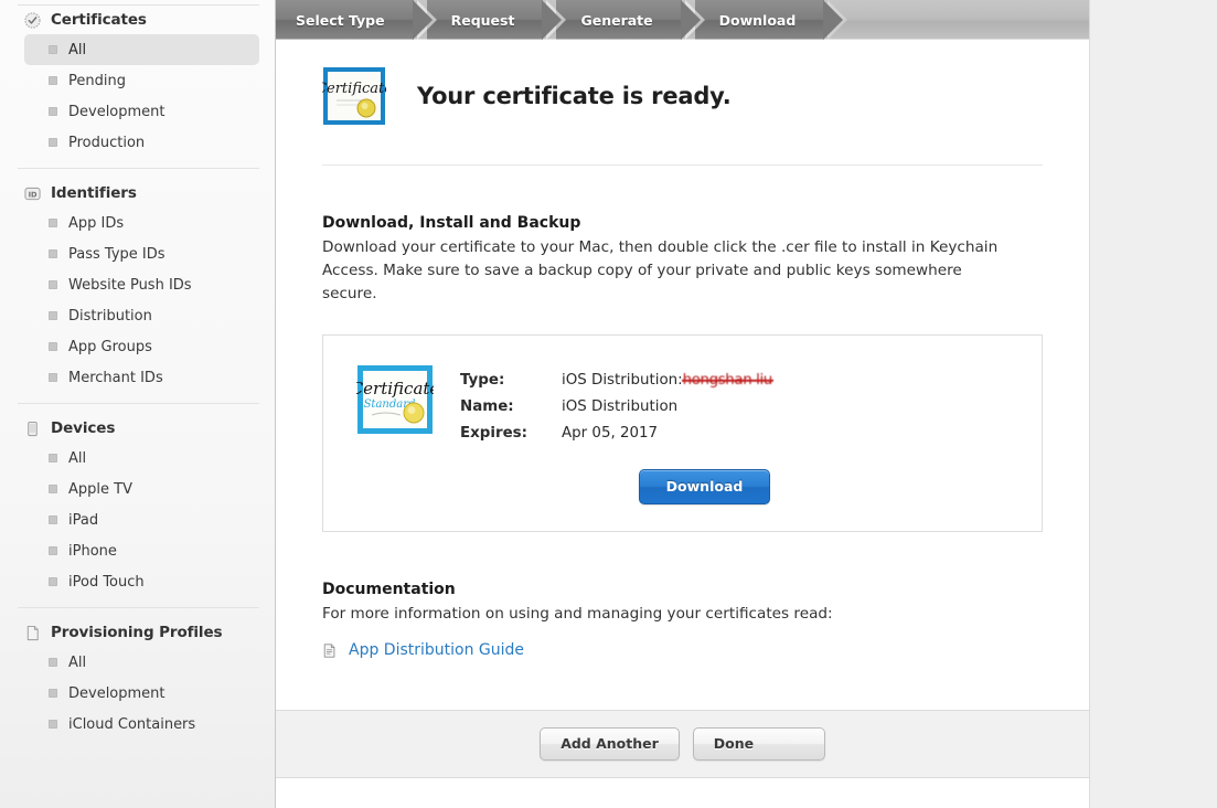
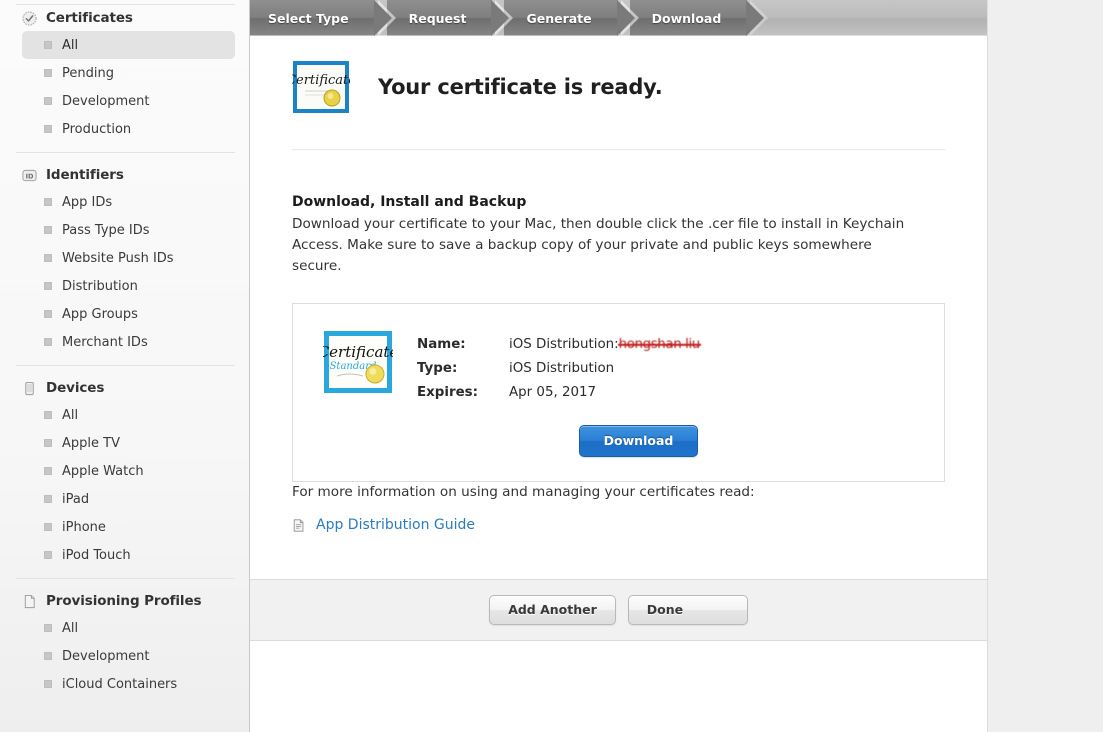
  Certificates
  All
  Pending
  Development
  Production
  ID
  Identifiers
  App IDs
  Pass Type IDs
  Website Push IDs
  Distribution
  App Groups
  Merchant IDs
  Devices
  All
  Apple TV
+ Apple Watch
  iPad
  iPhone
  iPod Touch
  Provisioning Profiles
  All
  Development
  iCloud Containers
  Select Type
  Request
  Generate
  Download
  Certificat
  Your certificate is ready.
  Download, Install and Backup
  Download your certificate to your Mac, then double click the .cer file to install in Keychain Access. Make sure to save a backup copy of your private and public keys somewhere secure.
  Certificat
  Standar
- Type:
+ Name:
  iOS Distribution:
  hongshan liu
- Name:
+ Type:
  iOS Distribution
  Expires:
  Apr 05, 2017
  Download
- Documentation
  For more information on using and managing your certificates read:
  App Distribution Guide
  Add Another
  Done
